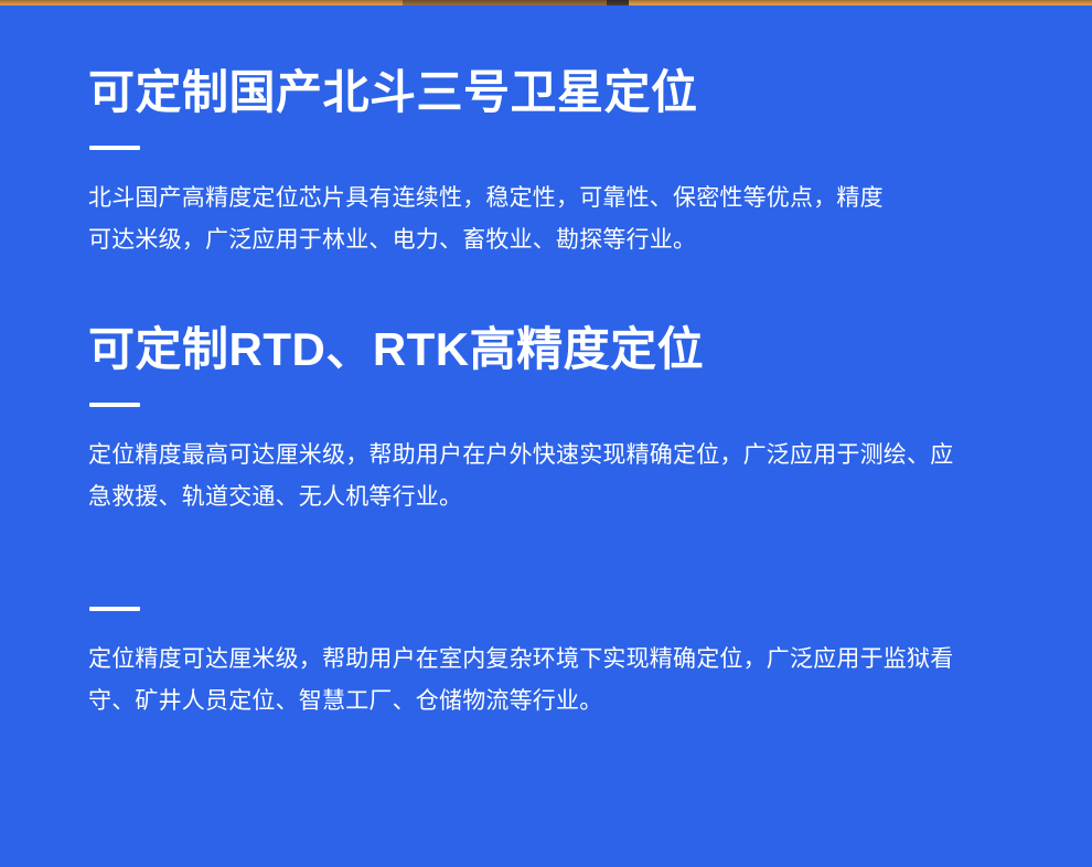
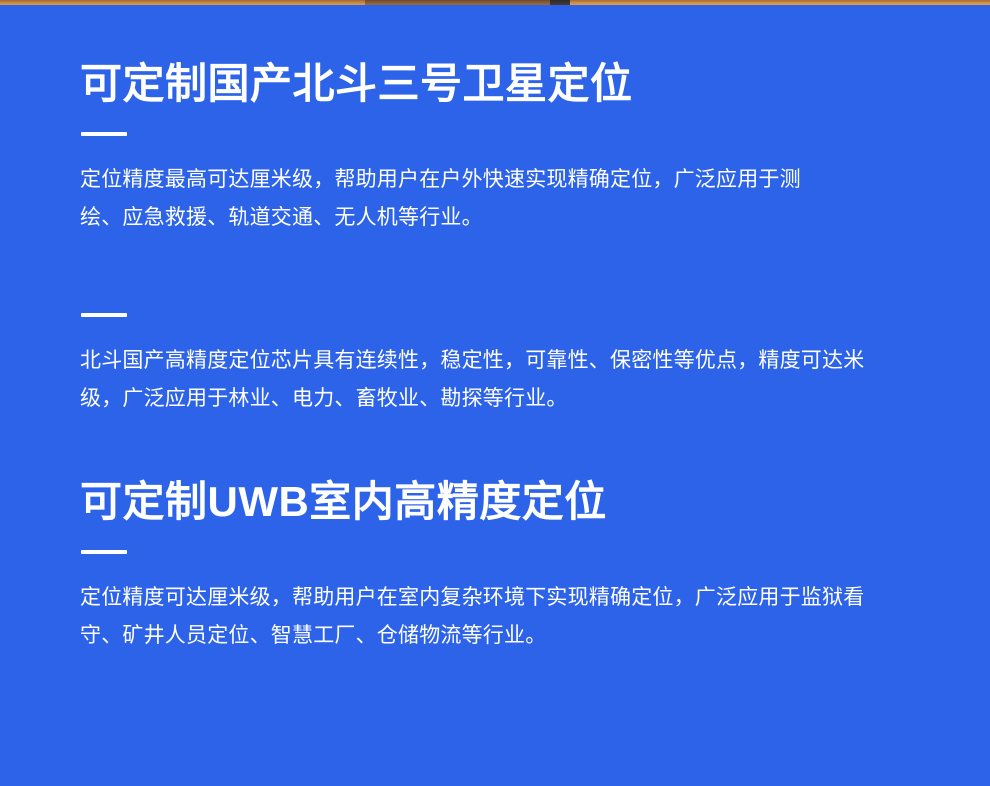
  可定制国产北斗三号卫星定位
- 北斗国产高精度定位芯片具有连续性，稳定性，可靠性、保密性等优点，精度可达米级，广泛应用于林业、电力、畜牧业、勘探等行业。
+ 定位精度最高可达厘米级，帮助用户在户外快速实现精确定位，广泛应用于测绘、应急救援、轨道交通、无人机等行业。
- 可定制RTD、RTK高精度定位
- 定位精度最高可达厘米级，帮助用户在户外快速实现精确定位，广泛应用于测绘、应急救援、轨道交通、无人机等行业。
+ 北斗国产高精度定位芯片具有连续性，稳定性，可靠性、保密性等优点，精度可达米级，广泛应用于林业、电力、畜牧业、勘探等行业。
+ 可定制UWB室内高精度定位
  定位精度可达厘米级，帮助用户在室内复杂环境下实现精确定位，广泛应用于监狱看守、矿井人员定位、智慧工厂、仓储物流等行业。
